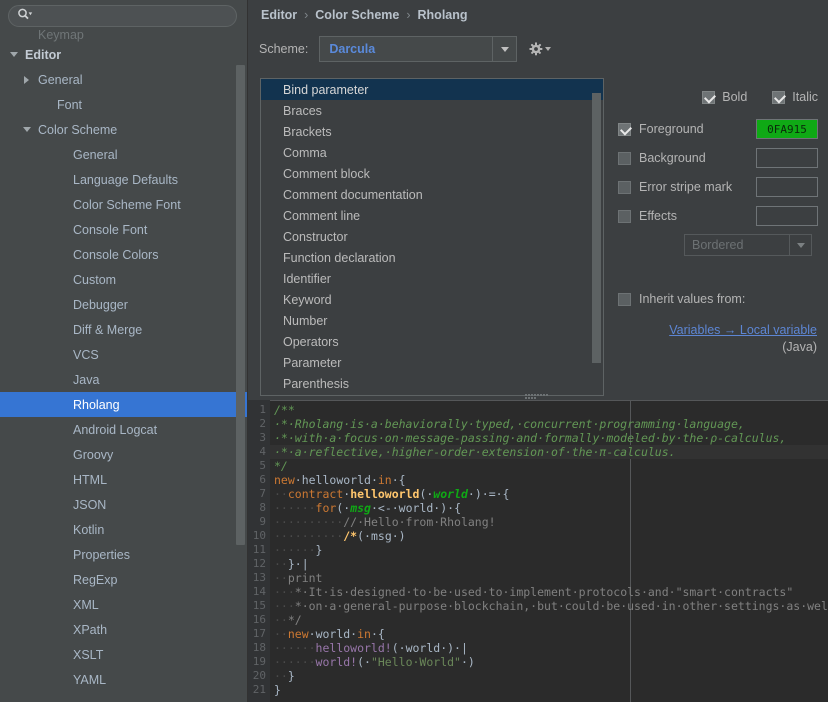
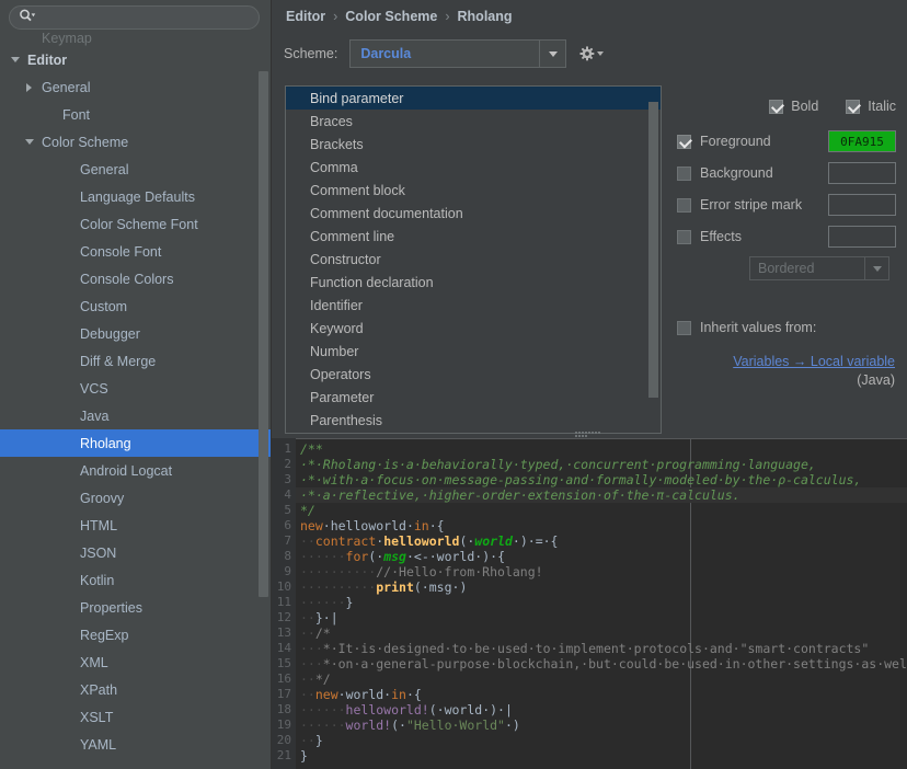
  Keymap
  Editor
  General
  Font
  Color Scheme
  General
  Language Defaults
  Color Scheme Font
  Console Font
  Console Colors
  Custom
  Debugger
  Diff & Merge
  VCS
  Java
  Rholang
  Android Logcat
  Groovy
  HTML
  JSON
  Kotlin
  Properties
  RegExp
  XML
  XPath
  XSLT
  YAML
  Editor
  ›
  Color Scheme
  ›
  Rholang
  Scheme:
  Darcula
  Bind parameter
  Braces
  Brackets
  Comma
  Comment block
  Comment documentation
  Comment line
  Constructor
  Function declaration
  Identifier
  Keyword
  Number
  Operators
  Parameter
  Parenthesis
  Bold
  Italic
  Foreground
  0FA915
  Background
  Error stripe mark
  Effects
  Bordered
  Inherit values from:
  Variables → Local variable
  (Java)
  1
  /**
  2
  ·*·Rholang·is·a·behaviorally·typed,·concurrent·programming·language,
  3
  ·*·with·a·focus·on·message-passing·and·formally·modeled·by·the·ρ-calculus,
  4
  ·*·a·reflective,·higher-order·extension·of·the·π-calculus.
  5
  */
  6
  new·helloworld·in·{
  7
  ··contract·helloworld(·world·)·=·{
  8
  ······for(·msg·<-·world·)·{
  9
  ··········//·Hello·from·Rholang!
  10
- ··········/*(·msg·)
+ ··········print(·msg·)
  11
  ······}
  12
  ··}·|
  13
- ··print
+ ··/*
  14
  ···*·It·is·designed·to·be·used·to·implement·protocols·and·"smart·contracts"
  15
  ···*·on·a·general-purpose·blockchain,·but·could·be·used·in·other·settings·as·wel
  16
  ··*/
  17
  ··new·world·in·{
  18
  ······helloworld!(·world·)·|
  19
  ······world!(·"Hello·World"·)
  20
  ··}
  21
  }
